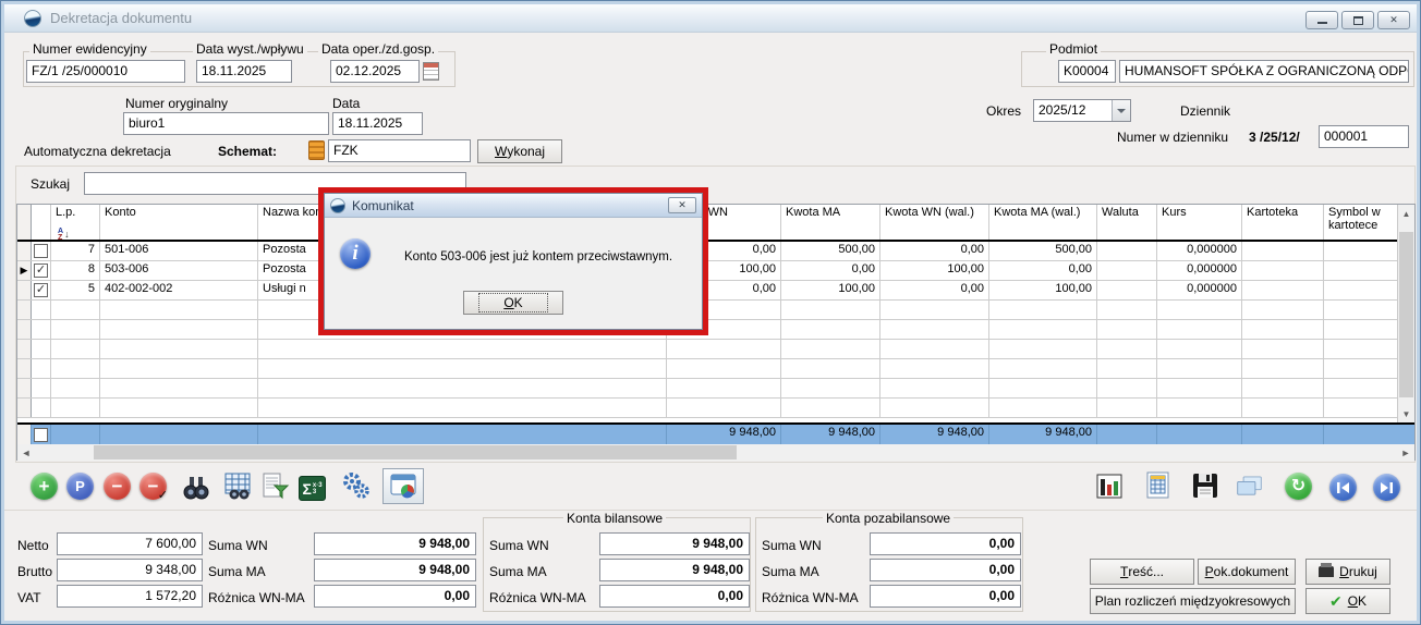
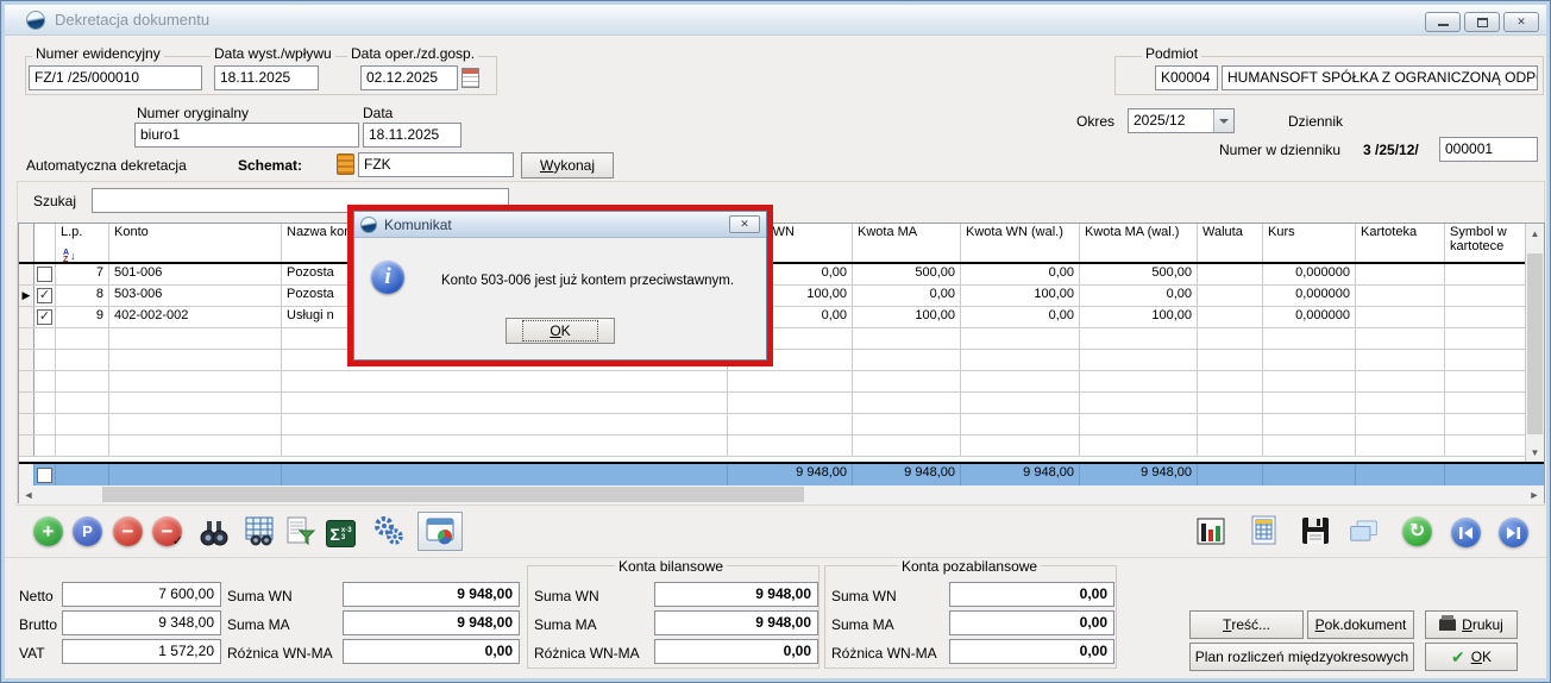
  Dekretacja dokumentu
  ✕
  Numer ewidencyjny
  FZ/1 /25/000010
  Data wyst./wpływu
  18.11.2025
  Data oper./zd.gosp.
  02.12.2025
  Podmiot
  K00004
  HUMANSOFT SPÓŁKA Z OGRANICZONĄ ODP
  Numer oryginalny
  biuro1
  Data
  18.11.2025
  Okres
  2025/12
  Dziennik
  Numer w dzienniku
  3 /25/12/
  000001
  Automatyczna dekretacja
  Schemat:
  FZK
  W
  ykonaj
  Szukaj
  L.p.
  ↓
  Konto
  Nazwa ko
  Kwota MA
  Kwota WN (wal.)
  Kwota MA (wal.)
  Waluta
  Kurs
  Kartoteka
  Symbol w
  kartotece
  7
  501-006
  Pozosta
  0,00
  500,00
  0,00
  500,00
  0,000000
  ▶
  ✓
  8
  503-006
  Pozosta
  100,00
  0,00
  100,00
  0,00
  0,000000
  ✓
- 5
+ 9
  402-002-002
  Usługi n
  0,00
  100,00
  0,00
  100,00
  0,000000
  9 948,00
  9 948,00
  9 948,00
  9 948,00
  ▲
  ▼
  ◄
  ►
  +
  P
  −
  −
  ✓
  Σ
  ↻
  Netto
  7 600,00
  Brutto
  9 348,00
  VAT
  1 572,20
  Suma WN
  9 948,00
  Suma MA
  9 948,00
  Różnica WN-MA
  0,00
  Konta bilansowe
  Suma WN
  9 948,00
  Suma MA
  9 948,00
  Różnica WN-MA
  0,00
  Konta pozabilansowe
  Suma WN
  0,00
  Suma MA
  0,00
  Różnica WN-MA
  0,00
  T
  reść...
  P
  ok.dokument
  D
  rukuj
  Plan rozliczeń międzyokresowych
  ✔
  O
  K
  Komunikat
  ✕
  i
  Konto 503-006 jest już kontem przeciwstawnym.
  OK
